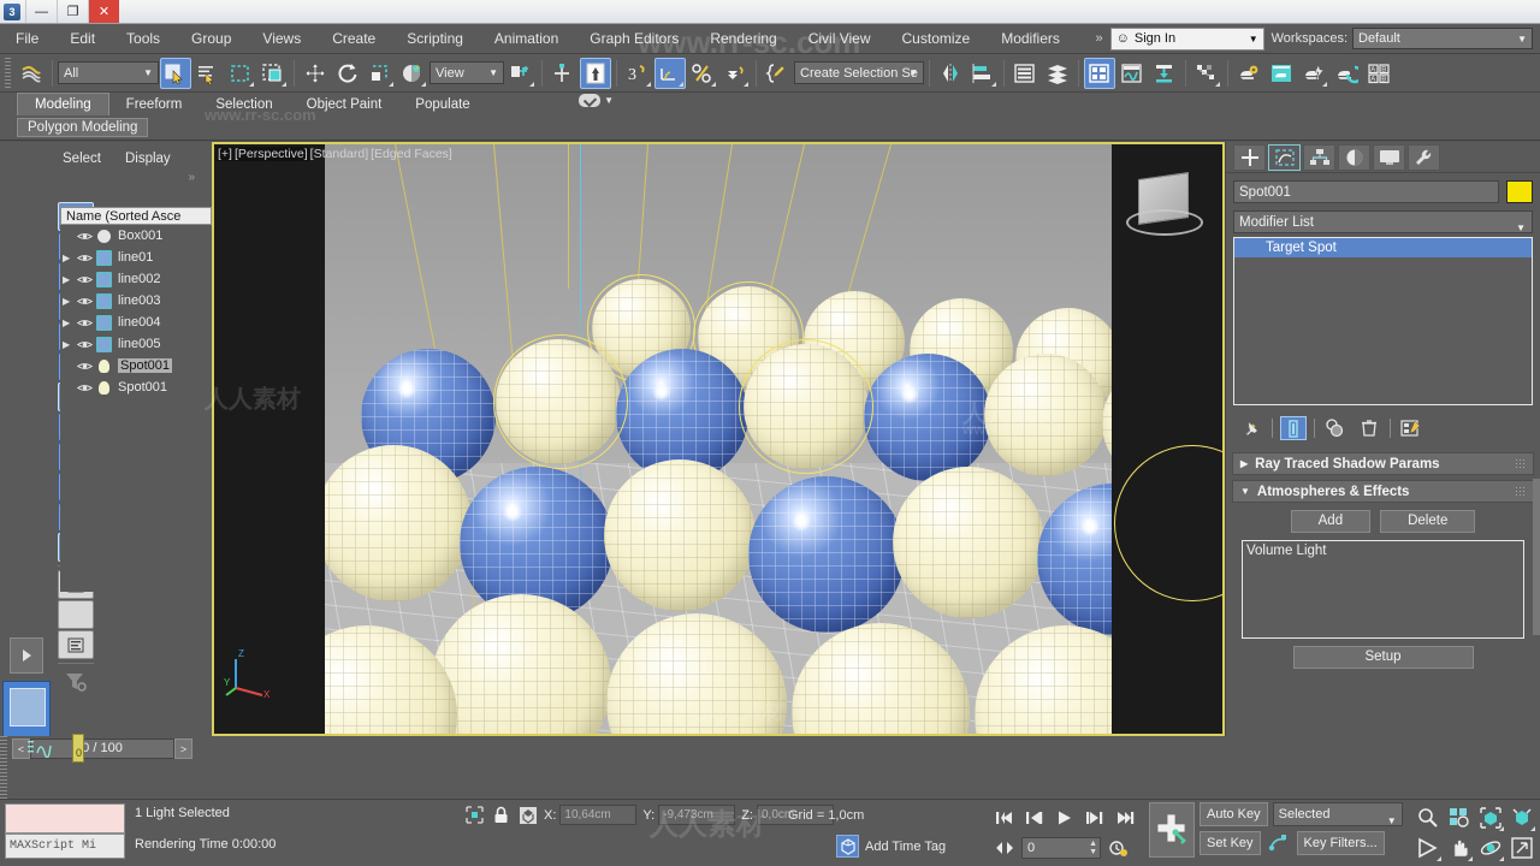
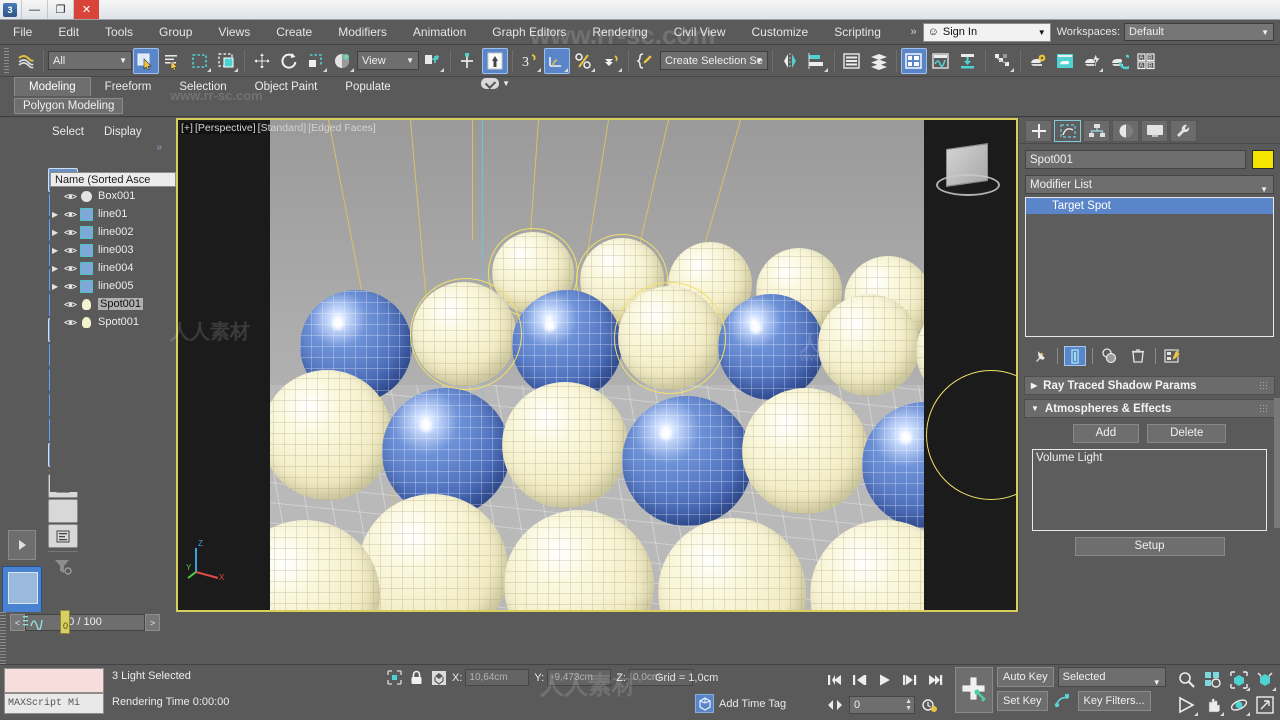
  3
  —
  ❐
  ✕
  File
  Edit
  Tools
  Group
  Views
  Create
- Scripting
+ Modifiers
  Animation
  Graph Editors
  Rendering
  Civil View
  Customize
- Modifiers
+ Scripting
  »
  ☺
  Sign In
  ▼
  Workspaces:
  Default
  ▼
  All
  ▼
  View
  ▼
  3
  Create Selection Se
  ▼
  Modeling
  Freeform
  Selection
  Object Paint
  Populate
  ▼
  Polygon Modeling
  Select
  Display
  »
  Name (Sorted Asce
  Box001
  ▶
  line01
  ▶
  line002
  ▶
  line003
  ▶
  line004
  ▶
  line005
  Spot001
  Spot001
  [+] [Perspective] [Standard] [Edged Faces]
  Z
  X
  Y
  Spot001
  Modifier List
  ▼
  Target Spot
  ▶
  Ray Traced Shadow Params
  ▼
  Atmospheres & Effects
  Add
  Delete
  Volume Light
  Setup
  <
  0 / 100
  >
  0
  MAXScript Mi
- 1 Light Selected
+ 3 Light Selected
  Rendering Time 0:00:00
  X:
  10,64cm
  Y:
  -9,473cm
  Z:
  0,0cm
  Grid = 1,0cm
  Add Time Tag
  0
  Auto Key
  Selected
  ▼
  Set Key
  Key Filters...
  www.rr-sc.com
  www.rr-sc.com
  人人素材
  人人素材
  www.rr-sc.com
  人人素材
  人人素材
